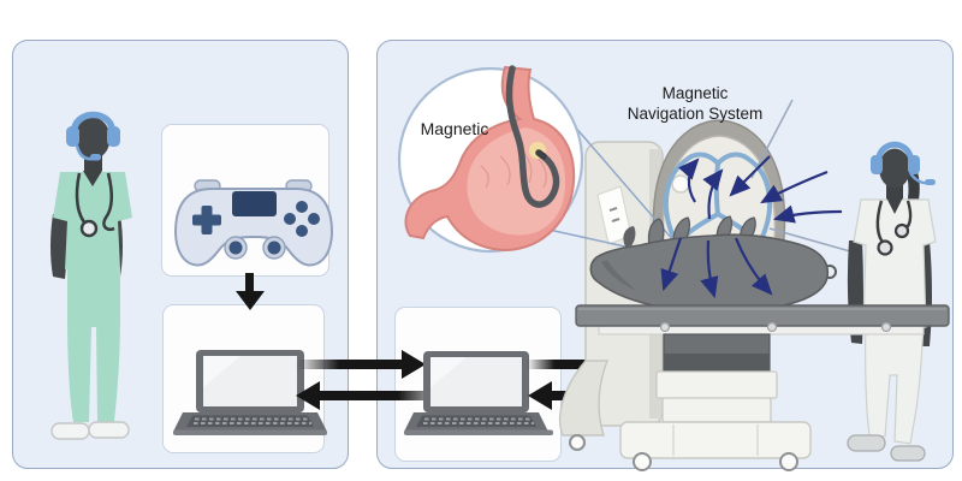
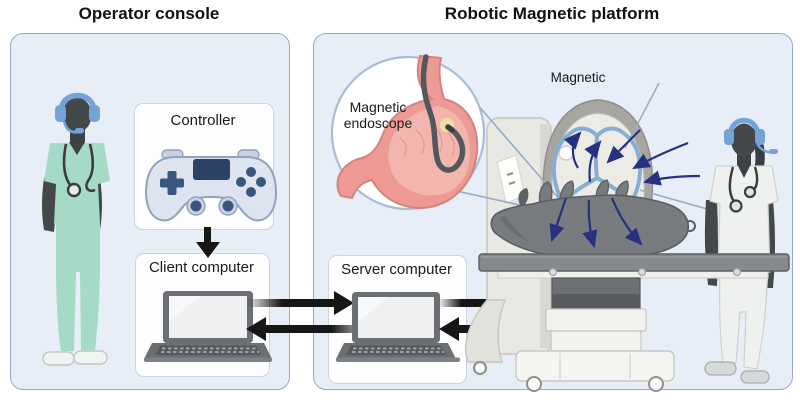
+ Operator console
+ Robotic Magnetic platform
+ Controller
+ Client computer
+ Server computer
  Magnetic
+ endoscope
  Magnetic
- Navigation System
